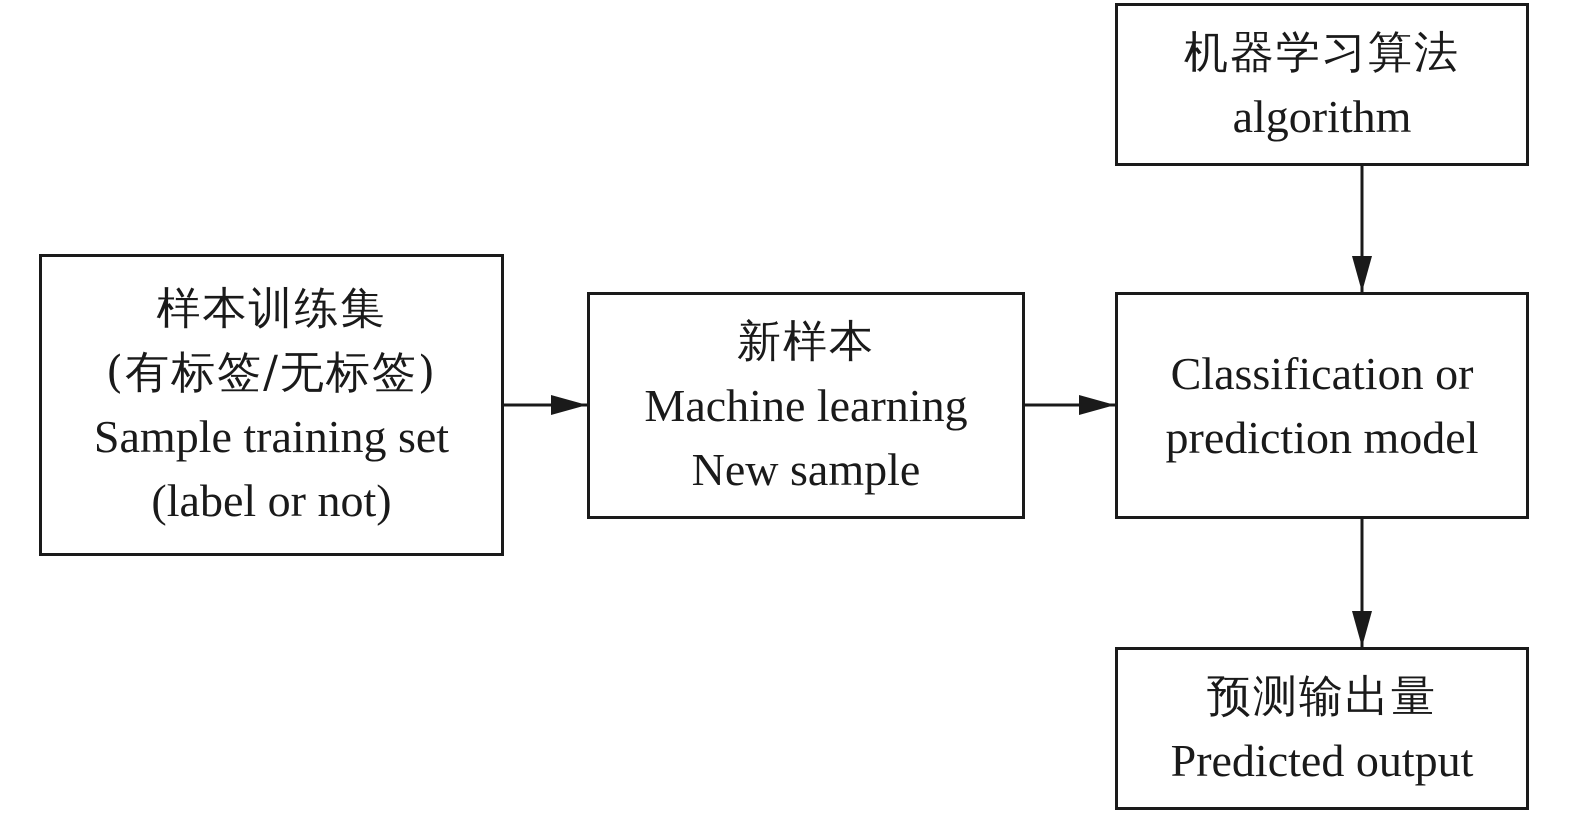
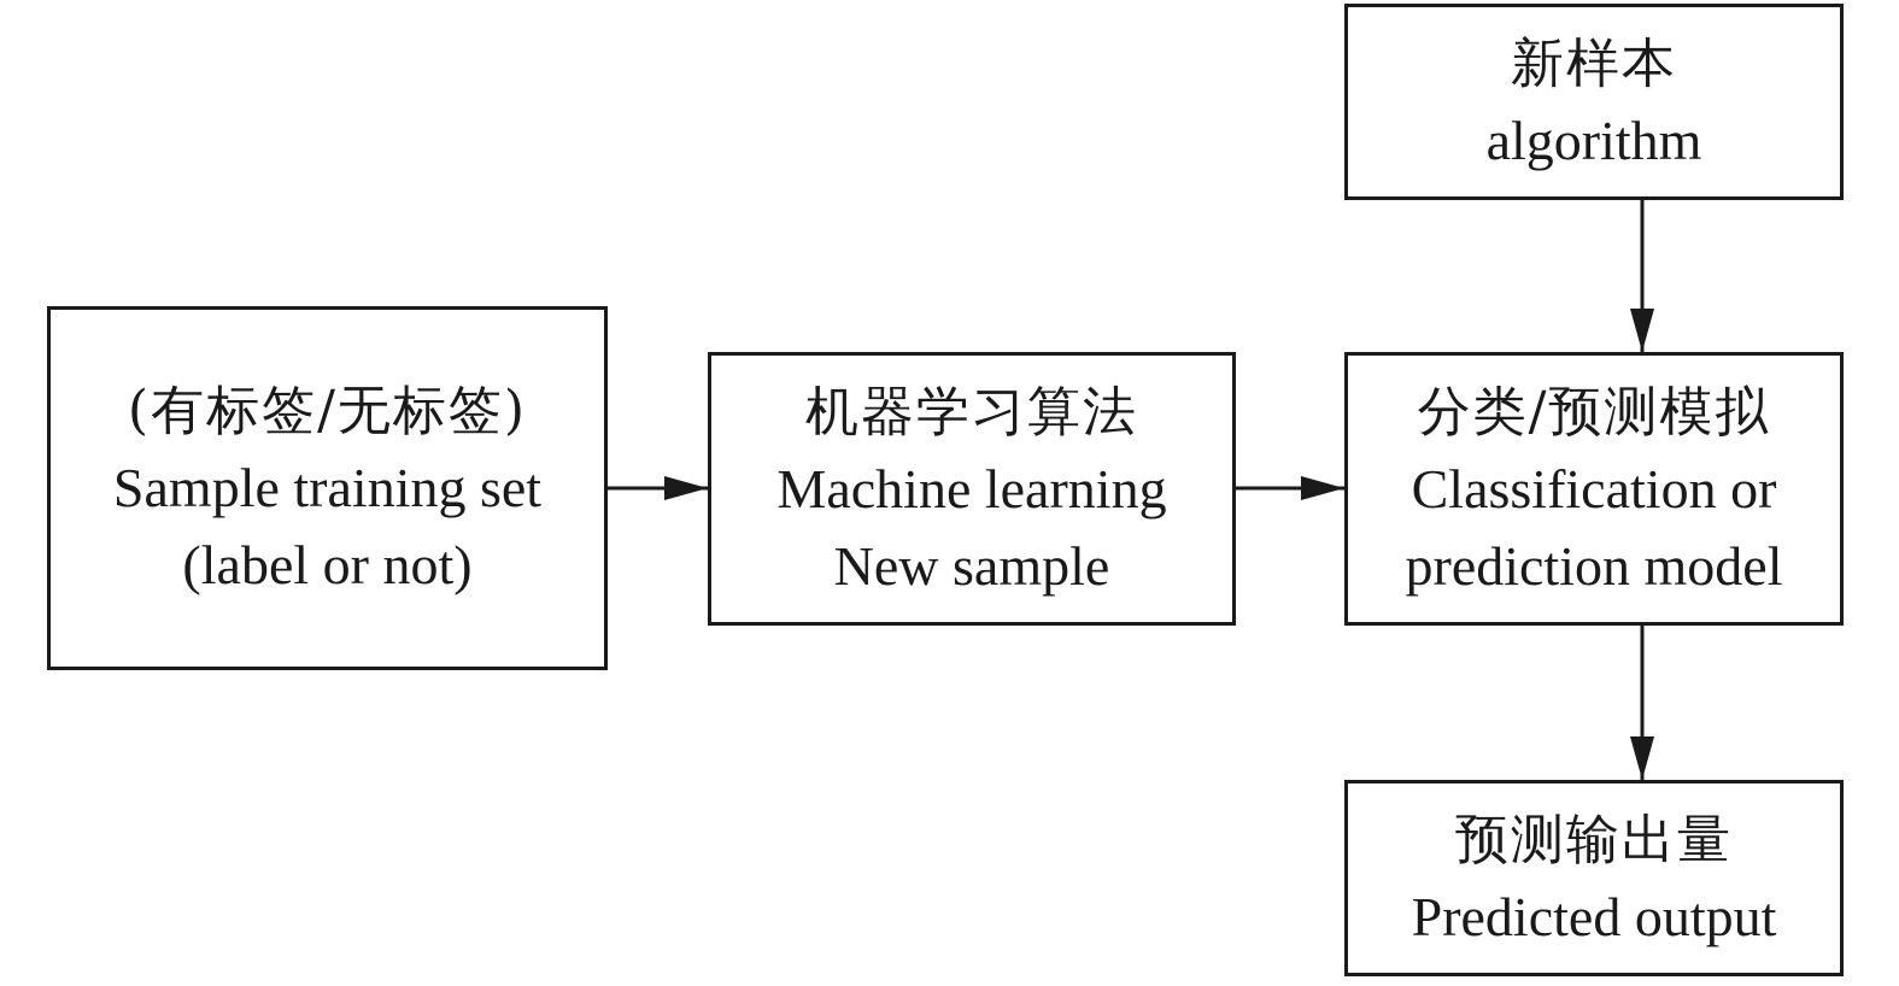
- 样本训练集
  (有标签/无标签)
  Sample training set
  (label or not)
- 新样本
+ 机器学习算法
  Machine learning
  New sample
- 机器学习算法
+ 新样本
  algorithm
+ 分类/预测模拟
  Classification or
  prediction model
  预测输出量
  Predicted output
